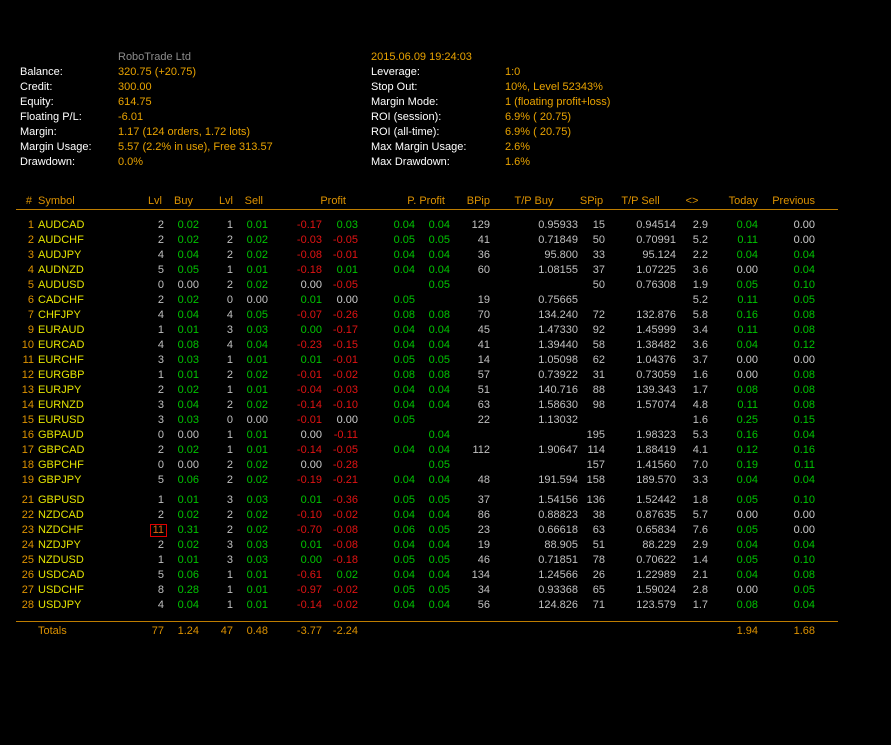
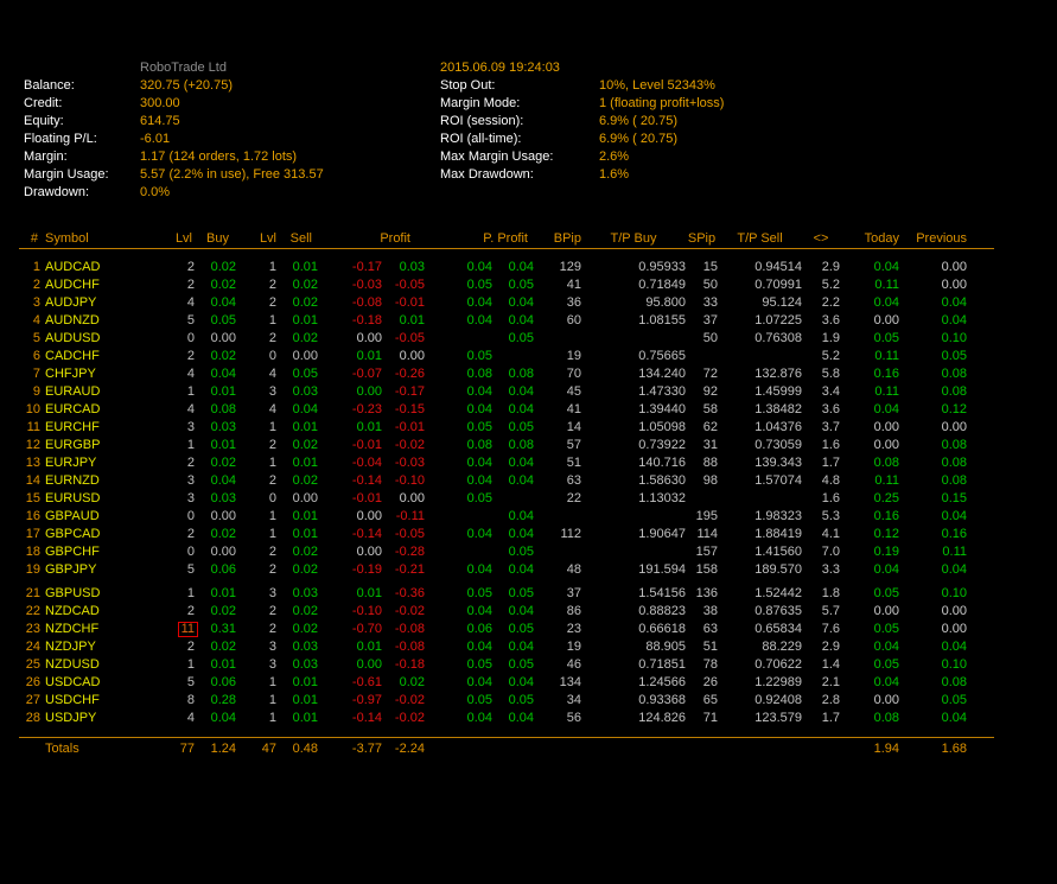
  RoboTrade Ltd
  Balance:
  320.75 (+20.75)
  Credit:
  300.00
  Equity:
  614.75
  Floating P/L:
  -6.01
  Margin:
  1.17 (124 orders, 1.72 lots)
  Margin Usage:
  5.57 (2.2% in use), Free 313.57
  Drawdown:
  0.0%
  2015.06.09 19:24:03
- Leverage:
- 1:0
  Stop Out:
  10%, Level 52343%
  Margin Mode:
  1 (floating profit+loss)
  ROI (session):
  6.9% ( 20.75)
  ROI (all-time):
  6.9% ( 20.75)
  Max Margin Usage:
  2.6%
  Max Drawdown:
  1.6%
  #
  Symbol
  Lvl
  Buy
  Lvl
  Sell
  Profit
  P. Profit
  BPip
  T/P Buy
  SPip
  T/P Sell
  <>
  Today
  Previous
  1
  AUDCAD
  2
  0.02
  1
  0.01
  -0.17
  0.03
  0.04
  0.04
  129
  0.95933
  15
  0.94514
  2.9
  0.04
  0.00
  2
  AUDCHF
  2
  0.02
  2
  0.02
  -0.03
  -0.05
  0.05
  0.05
  41
  0.71849
  50
  0.70991
  5.2
  0.11
  0.00
  3
  AUDJPY
  4
  0.04
  2
  0.02
  -0.08
  -0.01
  0.04
  0.04
  36
  95.800
  33
  95.124
  2.2
  0.04
  0.04
  4
  AUDNZD
  5
  0.05
  1
  0.01
  -0.18
  0.01
  0.04
  0.04
  60
  1.08155
  37
  1.07225
  3.6
  0.00
  0.04
  5
  AUDUSD
  0
  0.00
  2
  0.02
  0.00
  -0.05
  0.05
  50
  0.76308
  1.9
  0.05
  0.10
  6
  CADCHF
  2
  0.02
  0
  0.00
  0.01
  0.00
  0.05
  19
  0.75665
  5.2
  0.11
  0.05
  7
  CHFJPY
  4
  0.04
  4
  0.05
  -0.07
  -0.26
  0.08
  0.08
  70
  134.240
  72
  132.876
  5.8
  0.16
  0.08
  9
  EURAUD
  1
  0.01
  3
  0.03
  0.00
  -0.17
  0.04
  0.04
  45
  1.47330
  92
  1.45999
  3.4
  0.11
  0.08
  10
  EURCAD
  4
  0.08
  4
  0.04
  -0.23
  -0.15
  0.04
  0.04
  41
  1.39440
  58
  1.38482
  3.6
  0.04
  0.12
  11
  EURCHF
  3
  0.03
  1
  0.01
  0.01
  -0.01
  0.05
  0.05
  14
  1.05098
  62
  1.04376
  3.7
  0.00
  0.00
  12
  EURGBP
  1
  0.01
  2
  0.02
  -0.01
  -0.02
  0.08
  0.08
  57
  0.73922
  31
  0.73059
  1.6
  0.00
  0.08
  13
  EURJPY
  2
  0.02
  1
  0.01
  -0.04
  -0.03
  0.04
  0.04
  51
  140.716
  88
  139.343
  1.7
  0.08
  0.08
  14
  EURNZD
  3
  0.04
  2
  0.02
  -0.14
  -0.10
  0.04
  0.04
  63
  1.58630
  98
  1.57074
  4.8
  0.11
  0.08
  15
  EURUSD
  3
  0.03
  0
  0.00
  -0.01
  0.00
  0.05
  22
  1.13032
  1.6
  0.25
  0.15
  16
  GBPAUD
  0
  0.00
  1
  0.01
  0.00
  -0.11
  0.04
  195
  1.98323
  5.3
  0.16
  0.04
  17
  GBPCAD
  2
  0.02
  1
  0.01
  -0.14
  -0.05
  0.04
  0.04
  112
  1.90647
  114
  1.88419
  4.1
  0.12
  0.16
  18
  GBPCHF
  0
  0.00
  2
  0.02
  0.00
  -0.28
  0.05
  157
  1.41560
  7.0
  0.19
  0.11
  19
  GBPJPY
  5
  0.06
  2
  0.02
  -0.19
  -0.21
  0.04
  0.04
  48
  191.594
  158
  189.570
  3.3
  0.04
  0.04
  21
  GBPUSD
  1
  0.01
  3
  0.03
  0.01
  -0.36
  0.05
  0.05
  37
  1.54156
  136
  1.52442
  1.8
  0.05
  0.10
  22
  NZDCAD
  2
  0.02
  2
  0.02
  -0.10
  -0.02
  0.04
  0.04
  86
  0.88823
  38
  0.87635
  5.7
  0.00
  0.00
  23
  NZDCHF
  11
  0.31
  2
  0.02
  -0.70
  -0.08
  0.06
  0.05
  23
  0.66618
  63
  0.65834
  7.6
  0.05
  0.00
  24
  NZDJPY
  2
  0.02
  3
  0.03
  0.01
  -0.08
  0.04
  0.04
  19
  88.905
  51
  88.229
  2.9
  0.04
  0.04
  25
  NZDUSD
  1
  0.01
  3
  0.03
  0.00
  -0.18
  0.05
  0.05
  46
  0.71851
  78
  0.70622
  1.4
  0.05
  0.10
  26
  USDCAD
  5
  0.06
  1
  0.01
  -0.61
  0.02
  0.04
  0.04
  134
  1.24566
  26
  1.22989
  2.1
  0.04
  0.08
  27
  USDCHF
  8
  0.28
  1
  0.01
  -0.97
  -0.02
  0.05
  0.05
  34
  0.93368
  65
- 1.59024
+ 0.92408
  2.8
  0.00
  0.05
  28
  USDJPY
  4
  0.04
  1
  0.01
  -0.14
  -0.02
  0.04
  0.04
  56
  124.826
  71
  123.579
  1.7
  0.08
  0.04
  Totals
  77
  1.24
  47
  0.48
  -3.77
  -2.24
  1.94
  1.68
